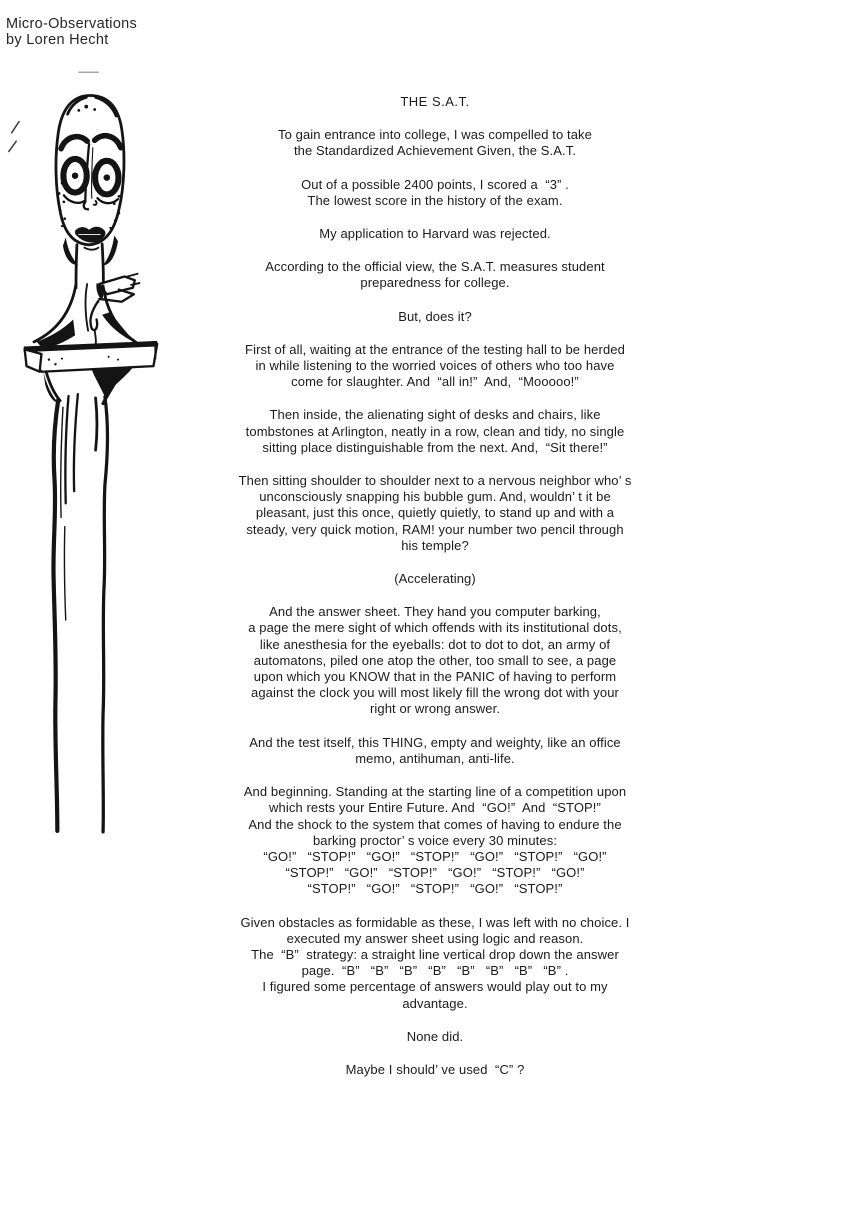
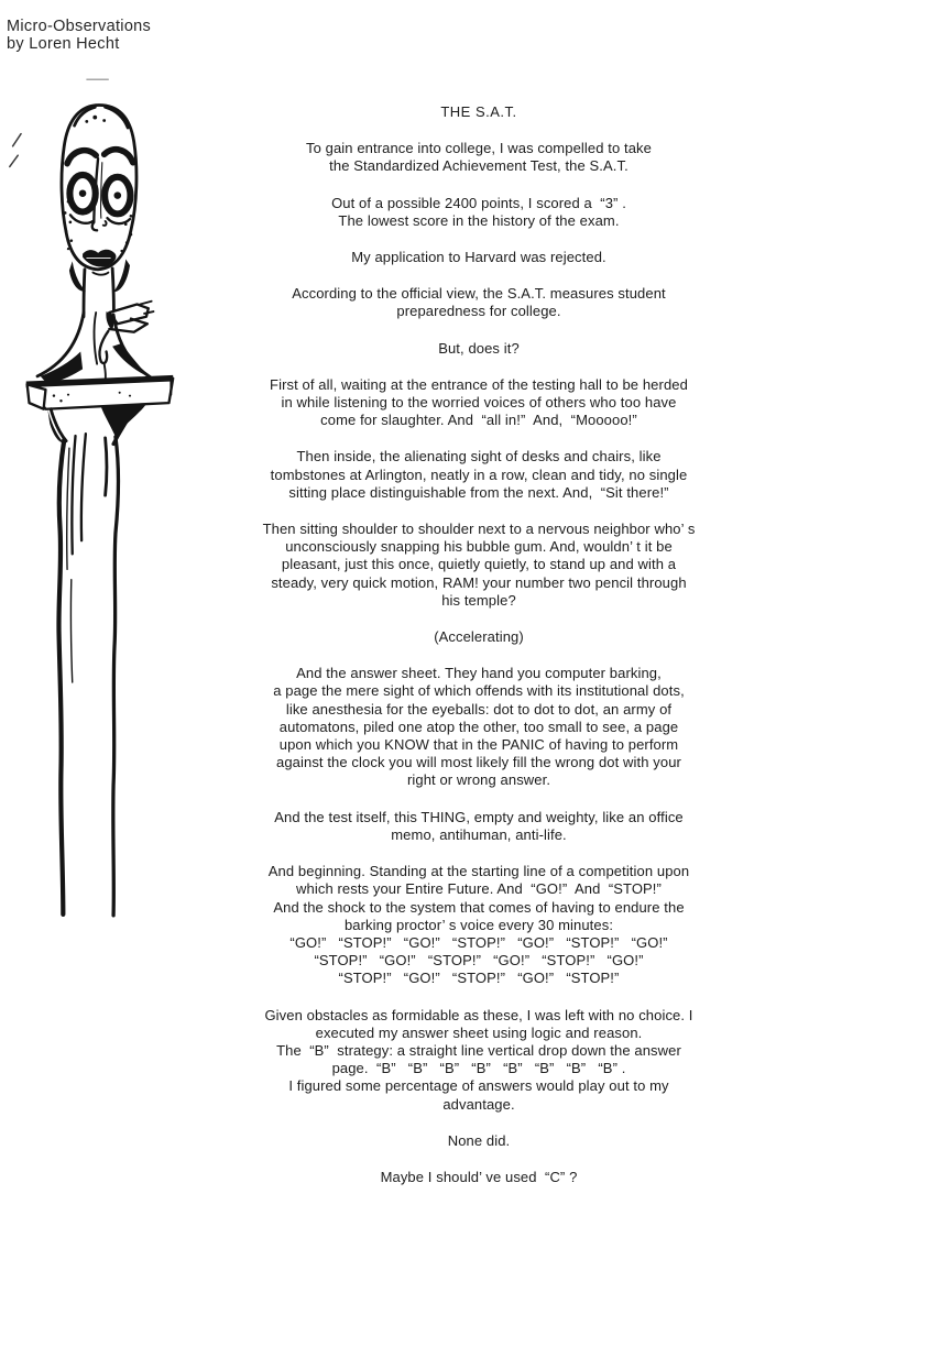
  Micro-Observations
  by Loren Hecht
  THE S.A.T.
  To gain entrance into college, I was compelled to take
- the Standardized Achievement Given, the S.A.T.
+ the Standardized Achievement Test, the S.A.T.
  Out of a possible 2400 points, I scored a “3” .
  The lowest score in the history of the exam.
  My application to Harvard was rejected.
  According to the official view, the S.A.T. measures student
  preparedness for college.
  But, does it?
  First of all, waiting at the entrance of the testing hall to be herded
  in while listening to the worried voices of others who too have
  come for slaughter. And “all in!” And, “Mooooo!”
  Then inside, the alienating sight of desks and chairs, like
  tombstones at Arlington, neatly in a row, clean and tidy, no single
  sitting place distinguishable from the next. And, “Sit there!”
  Then sitting shoulder to shoulder next to a nervous neighbor who’ s
  unconsciously snapping his bubble gum. And, wouldn’ t it be
  pleasant, just this once, quietly quietly, to stand up and with a
  steady, very quick motion, RAM! your number two pencil through
  his temple?
  (Accelerating)
  And the answer sheet. They hand you computer barking,
  a page the mere sight of which offends with its institutional dots,
  like anesthesia for the eyeballs: dot to dot to dot, an army of
  automatons, piled one atop the other, too small to see, a page
  upon which you KNOW that in the PANIC of having to perform
  against the clock you will most likely fill the wrong dot with your
  right or wrong answer.
  And the test itself, this THING, empty and weighty, like an office
  memo, antihuman, anti-life.
  And beginning. Standing at the starting line of a competition upon
  which rests your Entire Future. And “GO!” And “STOP!”
  And the shock to the system that comes of having to endure the
  barking proctor’ s voice every 30 minutes:
  “GO!” “STOP!” “GO!” “STOP!” “GO!” “STOP!” “GO!”
  “STOP!” “GO!” “STOP!” “GO!” “STOP!” “GO!”
  “STOP!” “GO!” “STOP!” “GO!” “STOP!”
  Given obstacles as formidable as these, I was left with no choice. I
  executed my answer sheet using logic and reason.
  The “B” strategy: a straight line vertical drop down the answer
  page. “B” “B” “B” “B” “B” “B” “B” “B” .
  I figured some percentage of answers would play out to my
  advantage.
  None did.
  Maybe I should’ ve used “C” ?
